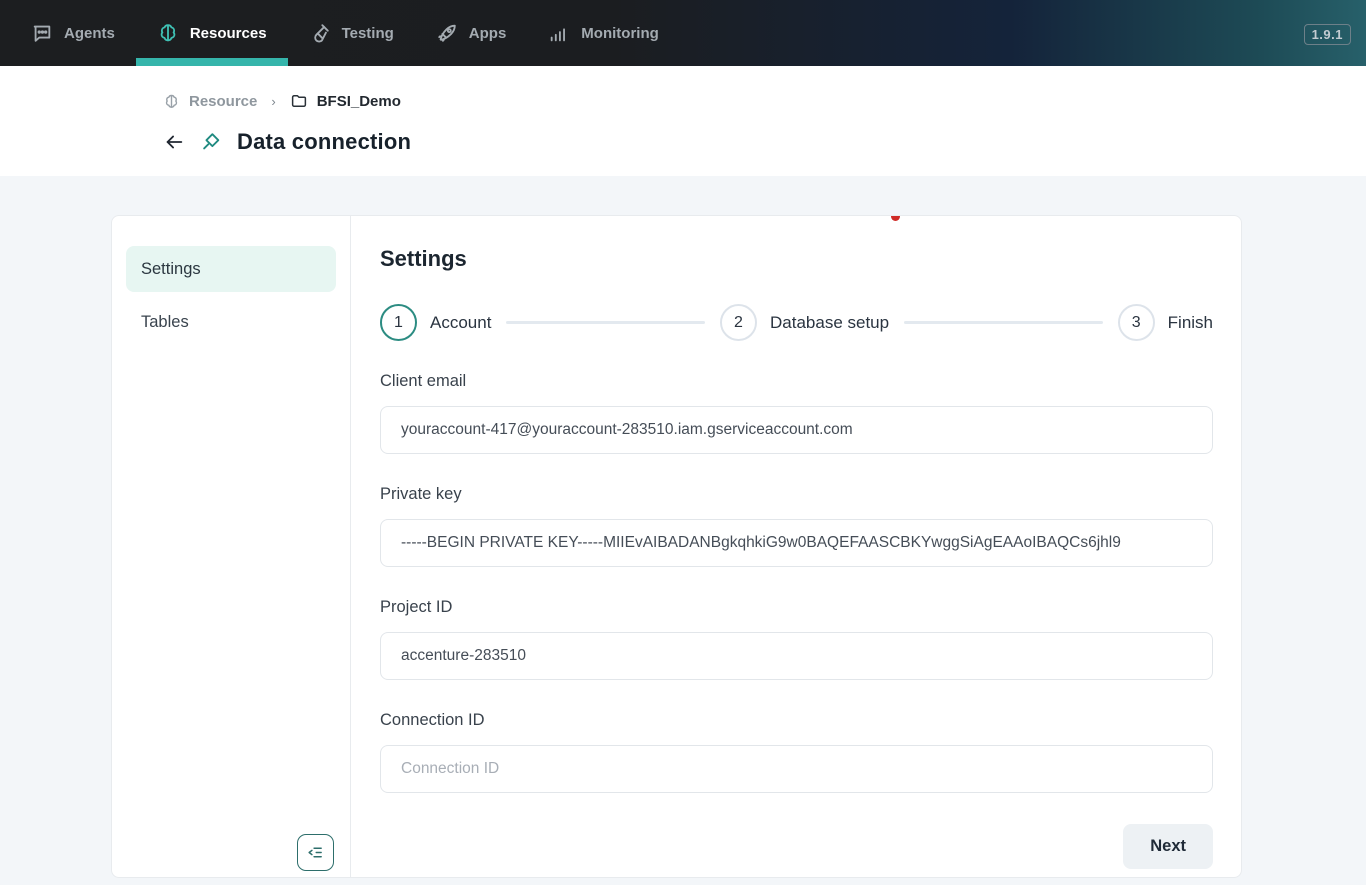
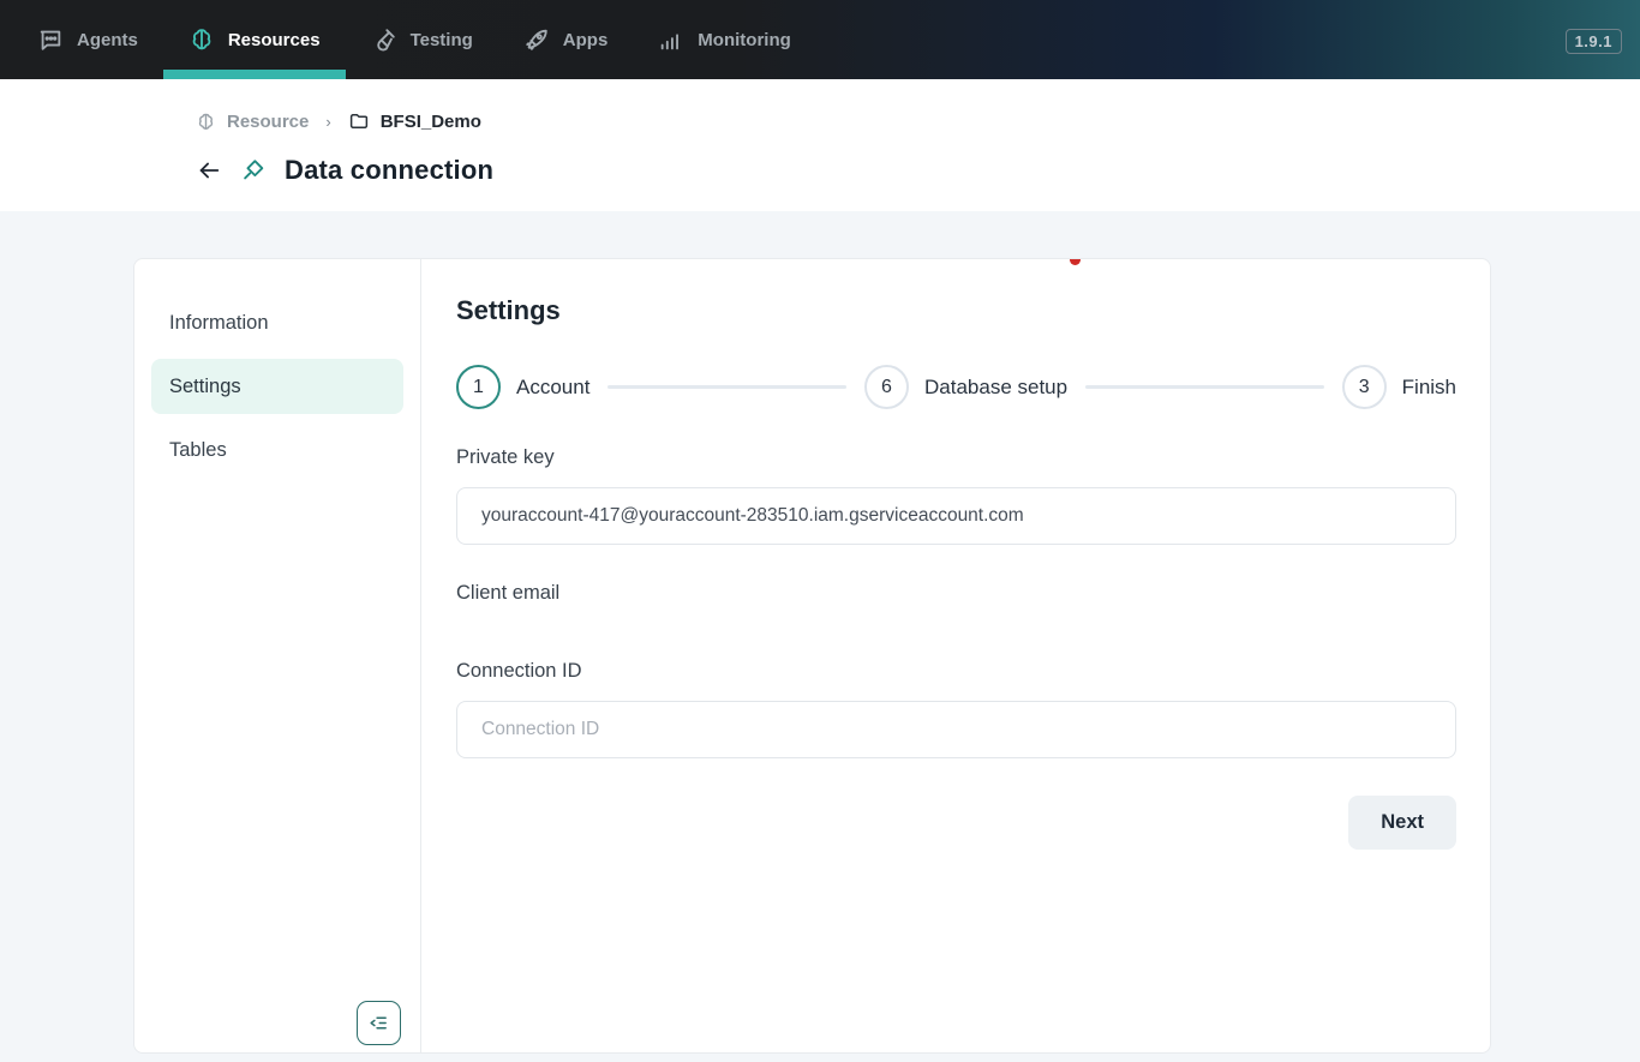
  Agents
  Resources
  Testing
  Apps
  Monitoring
  1.9.1
  Resource
  ›
  BFSI_Demo
  Data connection
+ Information
  Settings
  Tables
  Settings
  1
  Account
- 2
+ 6
  Database setup
  3
  Finish
- Client email
+ Private key
  youraccount-417@youraccount-283510.iam.gserviceaccount.com
- Private key
+ Client email
- -----BEGIN PRIVATE KEY-----MIIEvAIBADANBgkqhkiG9w0BAQEFAASCBKYwggSiAgEAAoIBAQCs6jhl9
- Project ID
- accenture-283510
  Connection ID
  Connection ID
  Next
